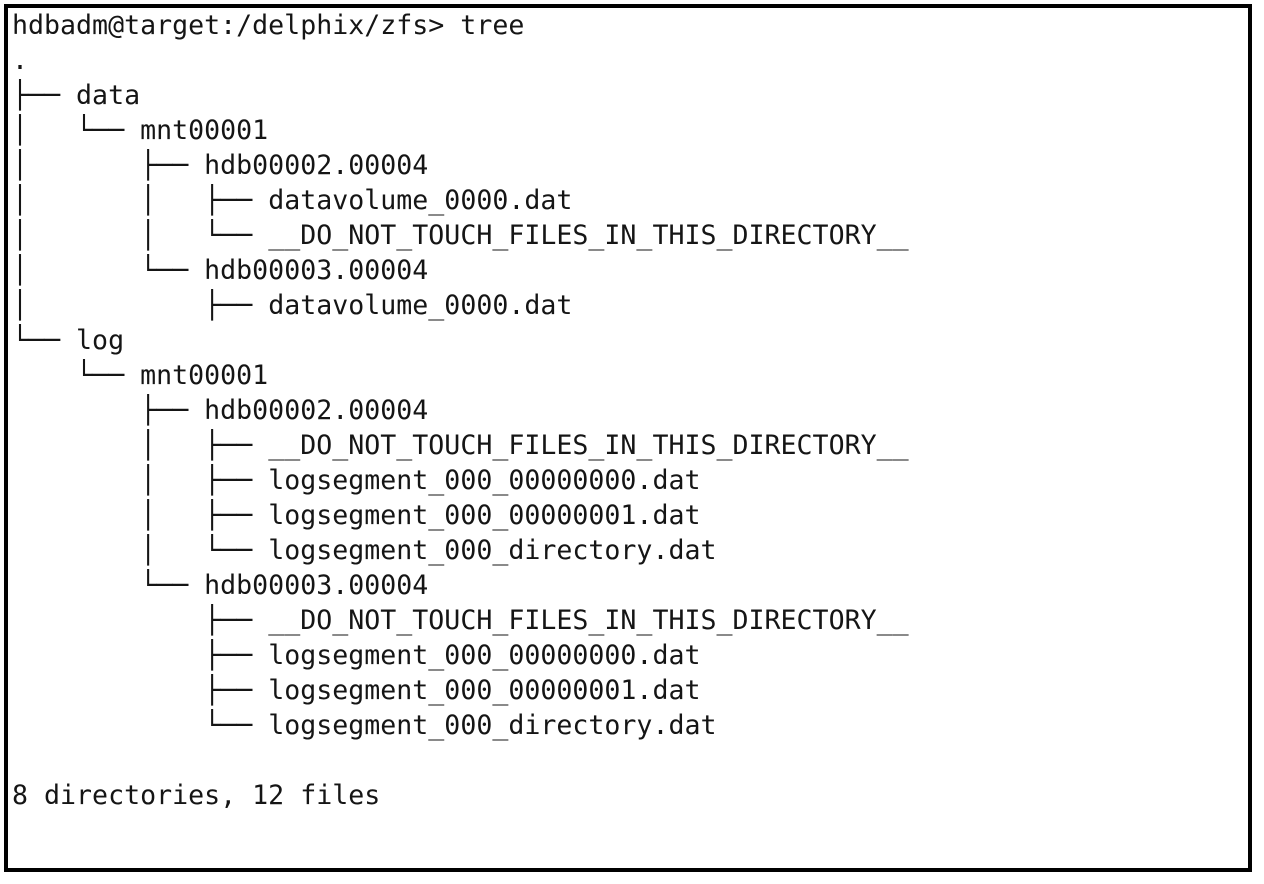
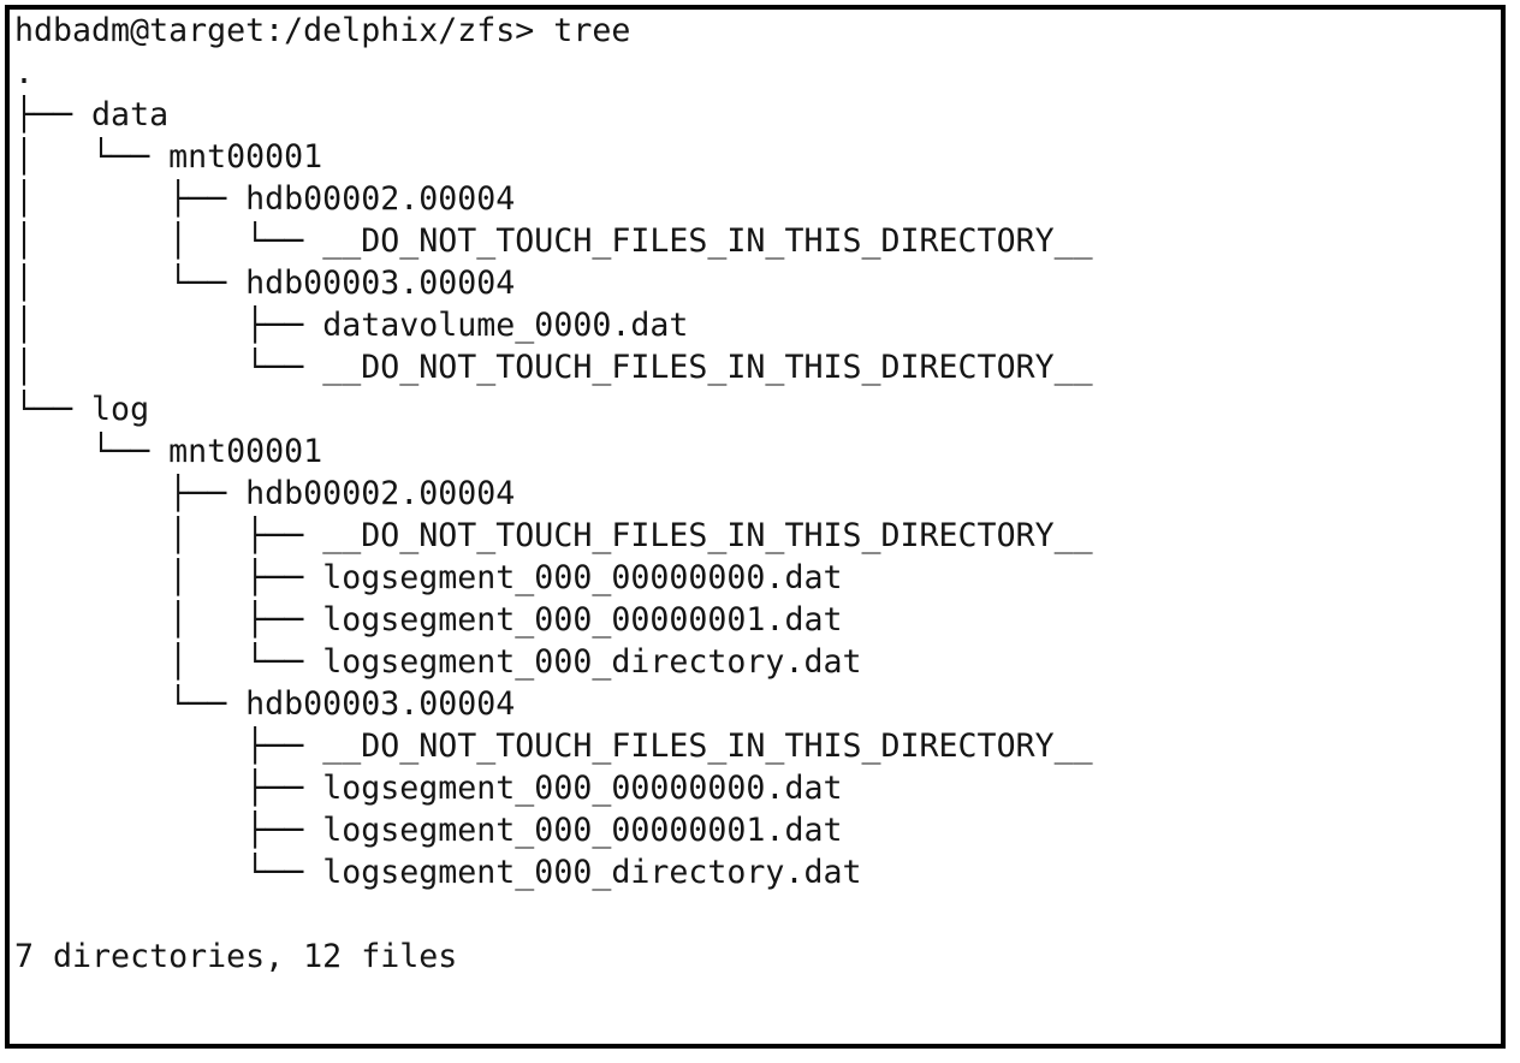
  hdbadm@target:/delphix/zfs> tree
  .
  ├── data
  │ └── mnt00001
  │ ├── hdb00002.00004
- │ │ ├── datavolume_0000.dat
  │ │ └── __DO_NOT_TOUCH_FILES_IN_THIS_DIRECTORY__
  │ └── hdb00003.00004
  │ ├── datavolume_0000.dat
+ │ └── __DO_NOT_TOUCH_FILES_IN_THIS_DIRECTORY__
  └── log
  └── mnt00001
  ├── hdb00002.00004
  │ ├── __DO_NOT_TOUCH_FILES_IN_THIS_DIRECTORY__
  │ ├── logsegment_000_00000000.dat
  │ ├── logsegment_000_00000001.dat
  │ └── logsegment_000_directory.dat
  └── hdb00003.00004
  ├── __DO_NOT_TOUCH_FILES_IN_THIS_DIRECTORY__
  ├── logsegment_000_00000000.dat
  ├── logsegment_000_00000001.dat
  └── logsegment_000_directory.dat
- 8 directories, 12 files
+ 7 directories, 12 files
